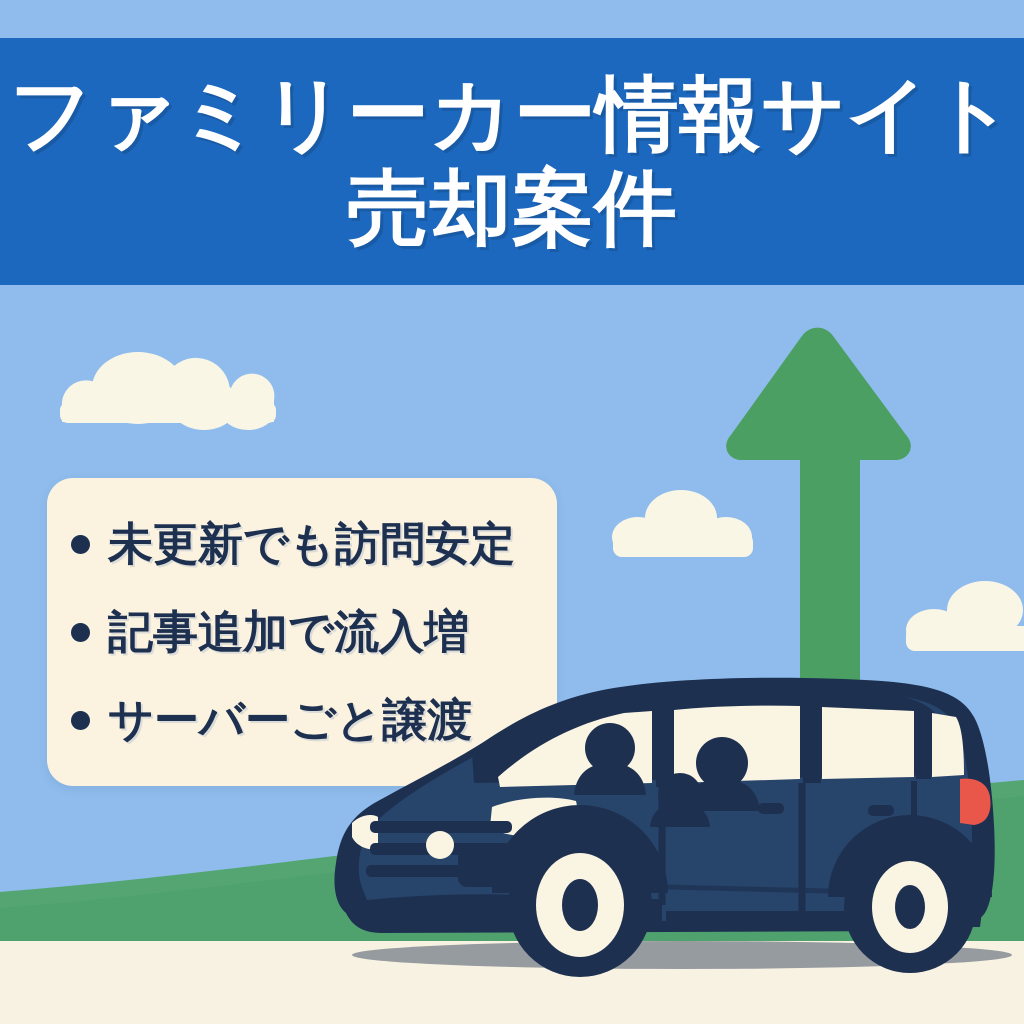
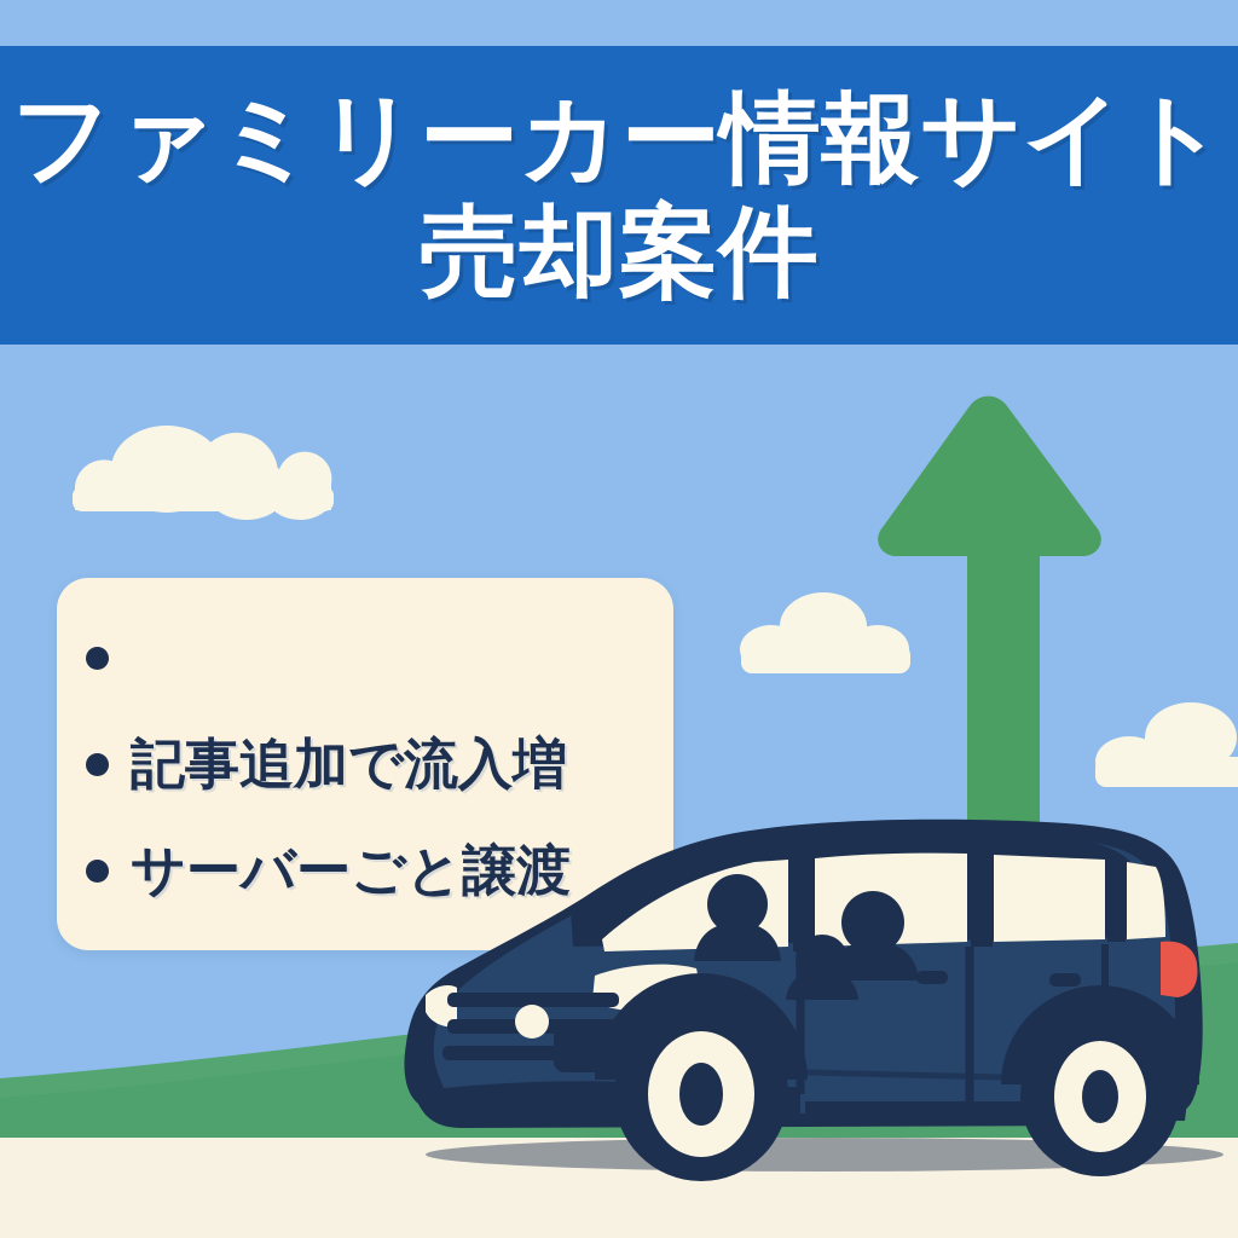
- 未更新でも訪問安定
  記事追加で流入増
  サーバーごと譲渡
  ファミリーカー情報サイト
  売却案件
